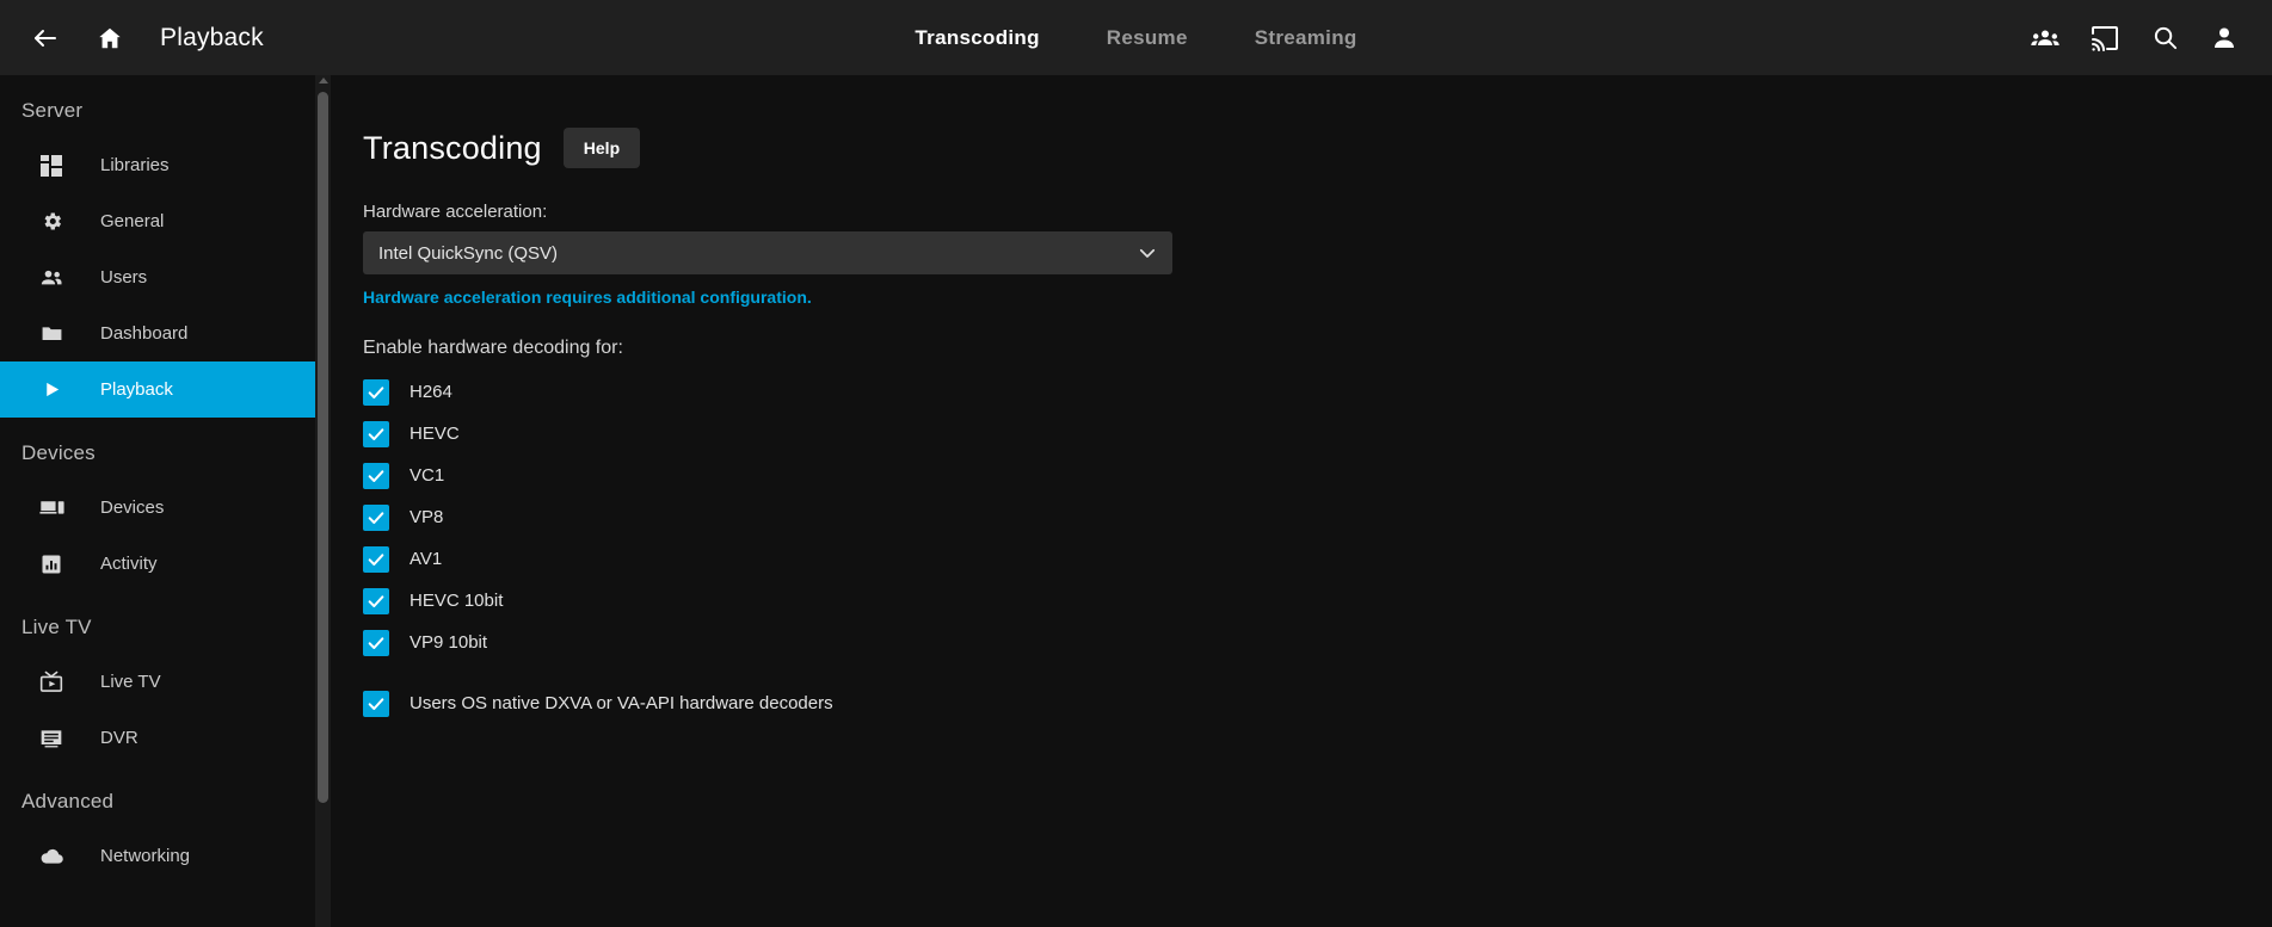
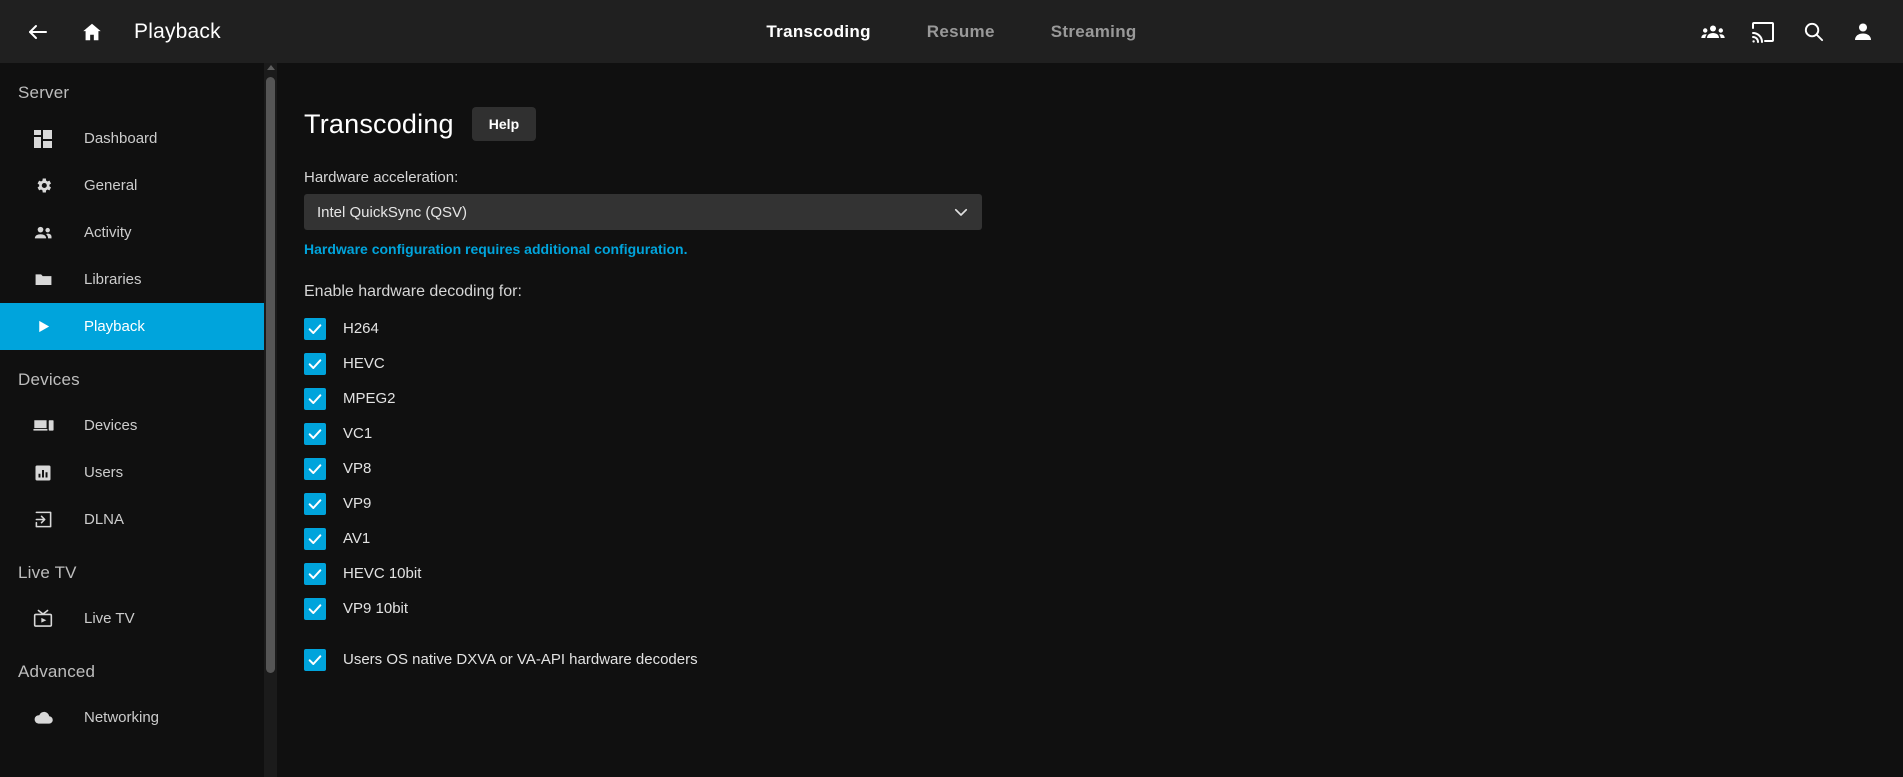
  Playback
  Transcoding
  Resume
  Streaming
  Server
- Libraries
+ Dashboard
  General
- Users
+ Activity
- Dashboard
+ Libraries
  Playback
  Devices
  Devices
- Activity
+ Users
+ DLNA
  Live TV
  Live TV
- DVR
  Advanced
  Networking
  Transcoding
  Help
  Hardware acceleration:
  Intel QuickSync (QSV)
- Hardware acceleration requires additional configuration.
+ Hardware configuration requires additional configuration.
  Enable hardware decoding for:
  H264
  HEVC
+ MPEG2
  VC1
  VP8
+ VP9
  AV1
  HEVC 10bit
  VP9 10bit
  Users OS native DXVA or VA-API hardware decoders
